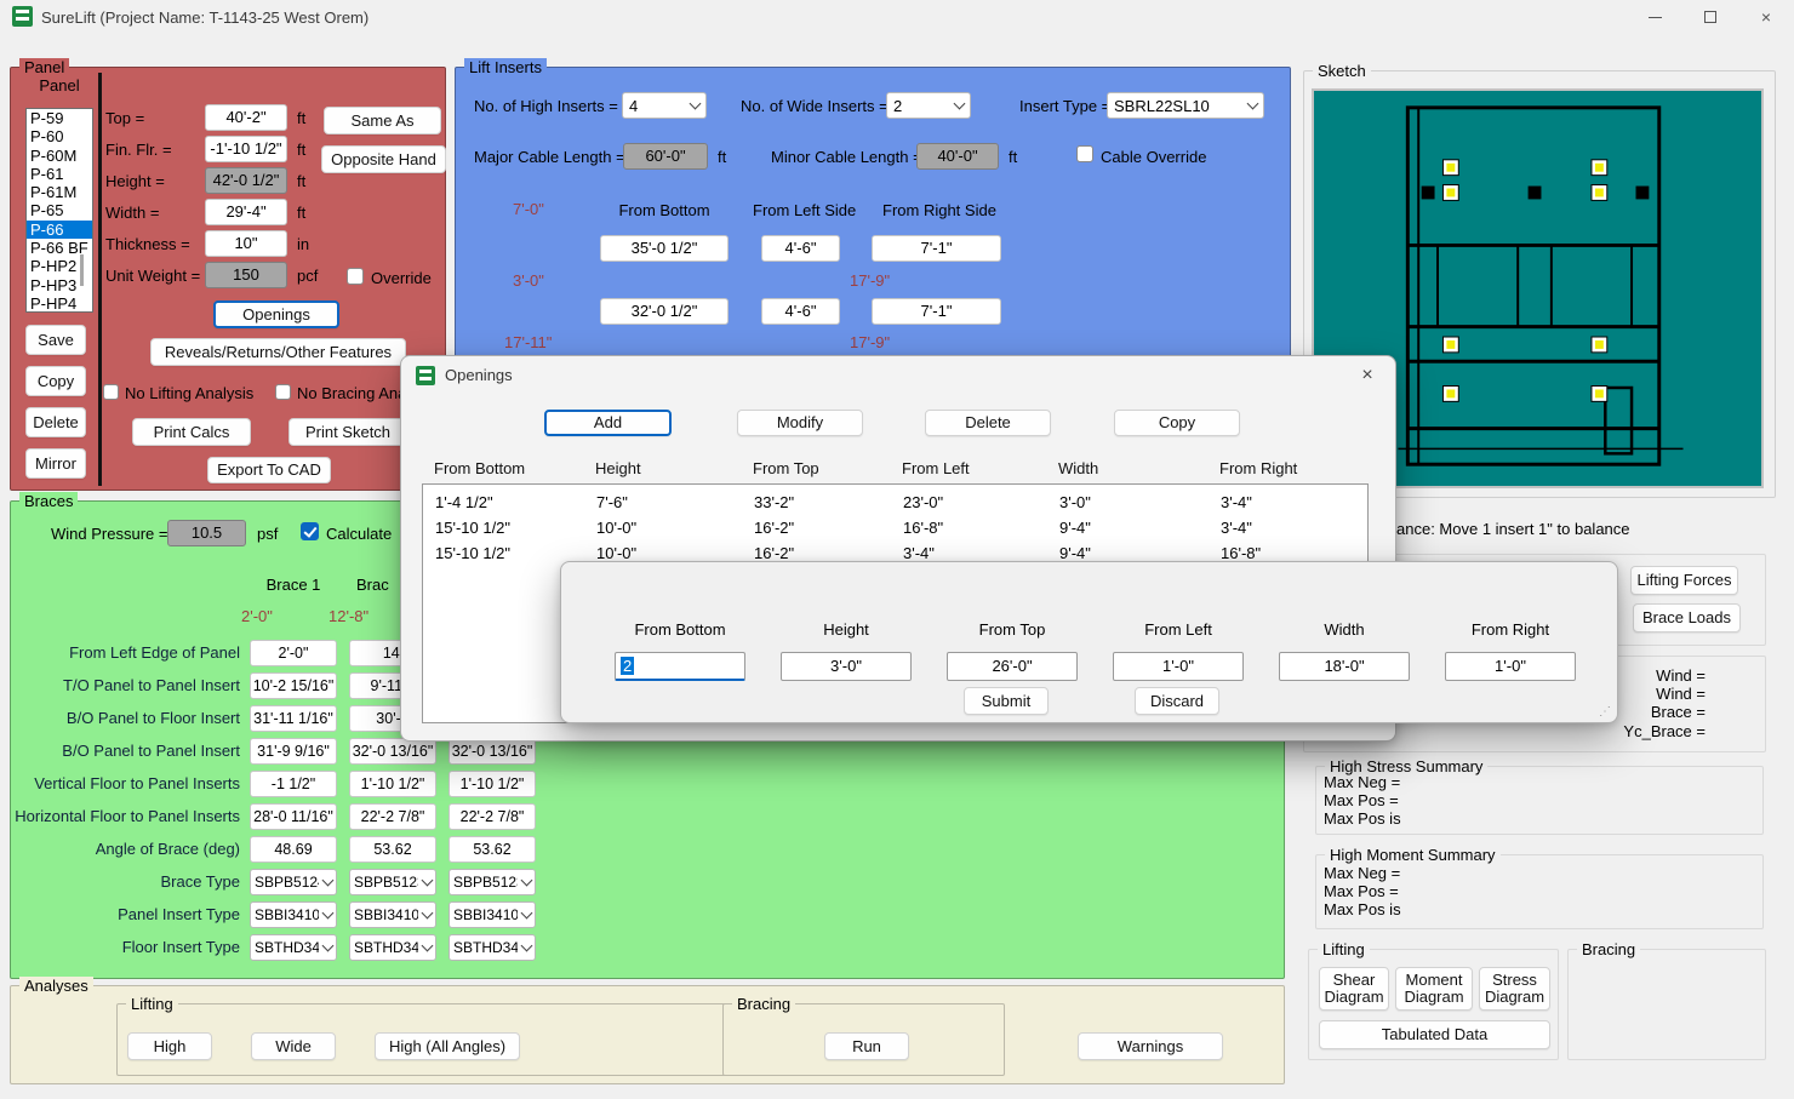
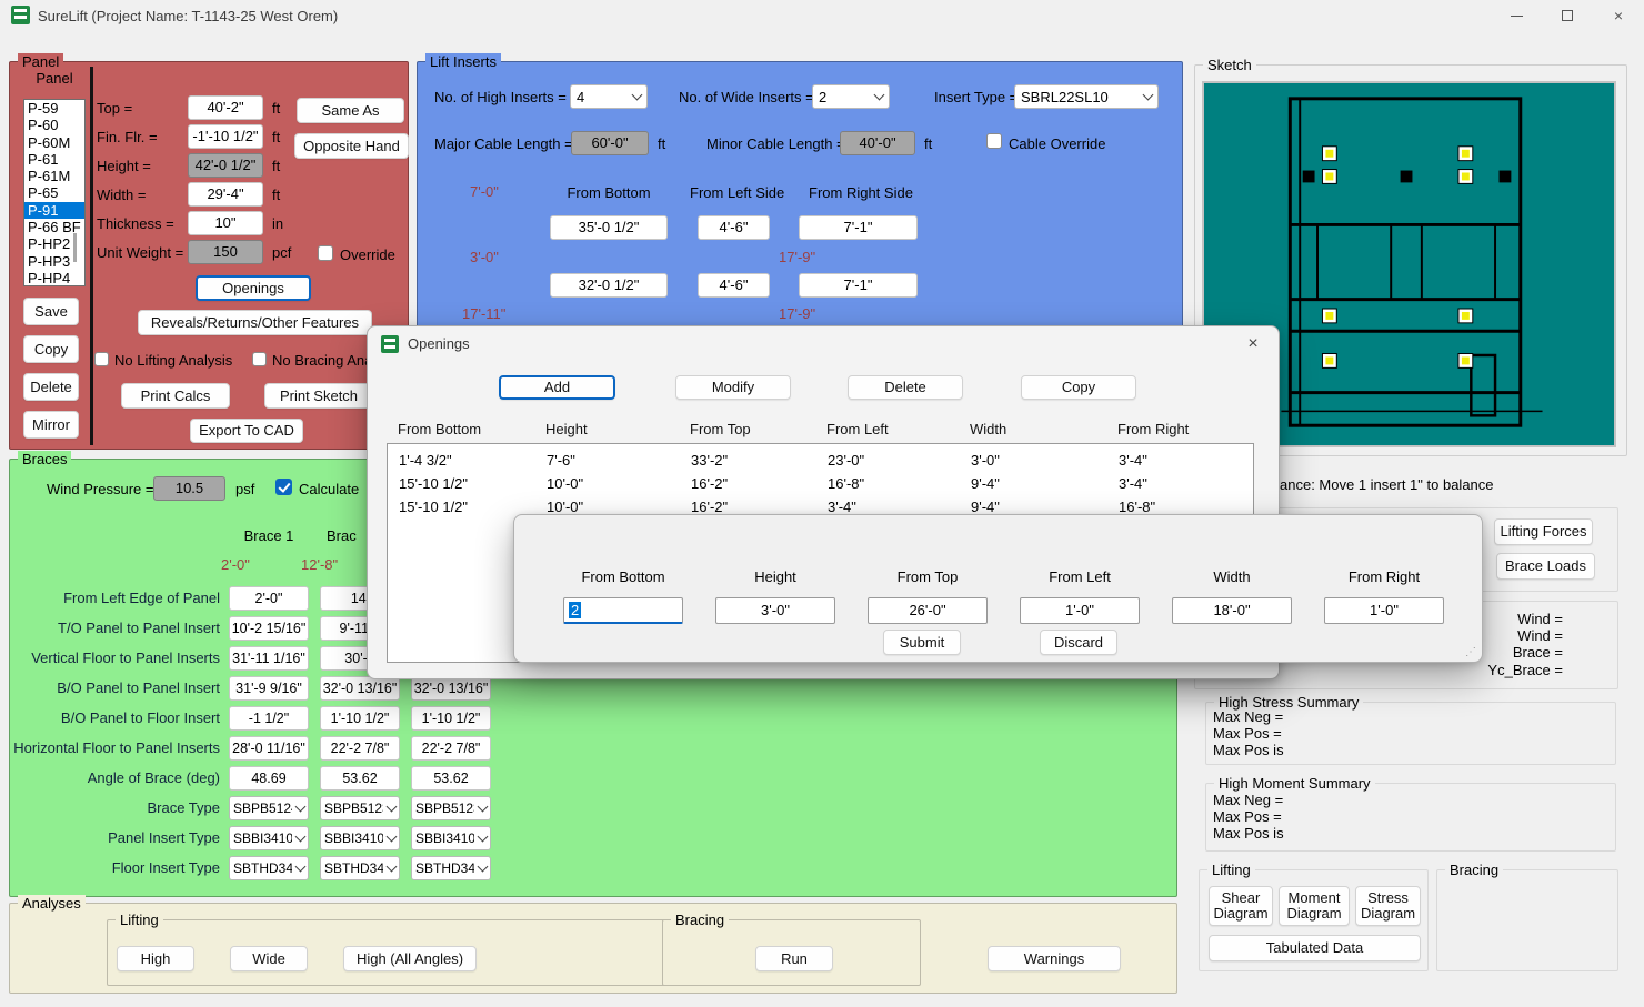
  SureLift (Project Name: T-1143-25 West Orem)
  ×
  Panel
  Panel
  P-59
  P-60
  P-60M
  P-61
  P-61M
  P-65
- P-66
+ P-91
  P-66 BF
  P-HP2
  P-HP3
  P-HP4
  Top =
  40'-2"
  ft
  Fin. Flr. =
  -1'-10 1/2"
  ft
  Height =
  42'-0 1/2"
  ft
  Width =
  29'-4"
  ft
  Thickness =
  10"
  in
  Unit Weight =
  150
  pcf
  Override
  Same As
  Opposite Hand
  Openings
  Reveals/Returns/Other Features
  No Lifting Analysis
  No Bracing An
  Print Calcs
  Print Sketch
  Export To CAD
  Save
  Copy
  Delete
  Mirror
  Lift Inserts
  No. of High Inserts =
  4
  No. of Wide Inserts =
  2
  Insert Type
  SBRL22SL10
  Major Cable Length =
  60'-0"
  ft
  Minor Cable Length
  40'-0"
  ft
  Cable Override
  7'-0"
  From Bottom
  From Left Side
  From Right Side
  35'-0 1/2"
  4'-6"
  7'-1"
  3'-0"
  17'-9"
  32'-0 1/2"
  4'-6"
  7'-1"
  17'-11"
  17'-9"
  Braces
  Wind Pressure =
  10.5
  psf
  Calculate
  Brace 1
  Brac
  2'-0"
  12'-8"
  From Left Edge of Panel
  2'-0"
  T/O Panel to Panel Insert
  10'-2 15/16"
  9'-11
- B/O Panel to Floor Insert
+ Vertical Floor to Panel Inserts
  31'-11 1/16"
  30'-
  B/O Panel to Panel Insert
  31'-9 9/16"
  32'-0 13/16"
  32'-0 13/16"
- Vertical Floor to Panel Inserts
+ B/O Panel to Floor Insert
  -1 1/2"
  1'-10 1/2"
  1'-10 1/2"
  Horizontal Floor to Panel Inserts
  28'-0 11/16"
  22'-2 7/8"
  22'-2 7/8"
  Angle of Brace (deg)
  48.69
  53.62
  53.62
  Brace Type
  SBPB512
  SBPB512
  SBPB512
  Panel Insert Type
  SBBI3410
  SBBI3410
  SBBI3410
  Floor Insert Type
  SBTHD34
  SBTHD34
  SBTHD34
  Analyses
  Lifting
  High
  Wide
  High (All Angles)
  Bracing
  Run
  Warnings
  Sketch
  ance: Move 1 insert 1" to balance
  Lifting Forces
  Brace Loads
  Wind =
  Wind =
  Brace =
  Yc_Brace =
  High Stress Summary
  Max Neg =
  Max Pos =
  Max Pos is
  High Moment Summary
  Max Neg =
  Max Pos =
  Max Pos is
  Lifting
  Shear Diagram
  Moment Diagram
  Stress Diagram
  Tabulated Data
  Bracing
  Openings
  ×
  Add
  Modify
  Delete
  Copy
  From Bottom
  Height
  From Top
  From Left
  Width
  From Right
- 1'-4 1/2"
+ 1'-4 3/2"
  7'-6"
  33'-2"
  23'-0"
  3'-0"
  3'-4"
  15'-10 1/2"
  10'-0"
  16'-2"
  16'-8"
  9'-4"
  3'-4"
  15'-10 1/2"
  10'-0"
  16'-2"
  3'-4"
  9'-4"
  16'-8"
  From Bottom
  2
  Height
  3'-0"
  From Top
  26'-0"
  From Left
  1'-0"
  Width
  18'-0"
  From Right
  1'-0"
  Submit
  Discard
  ⋰
